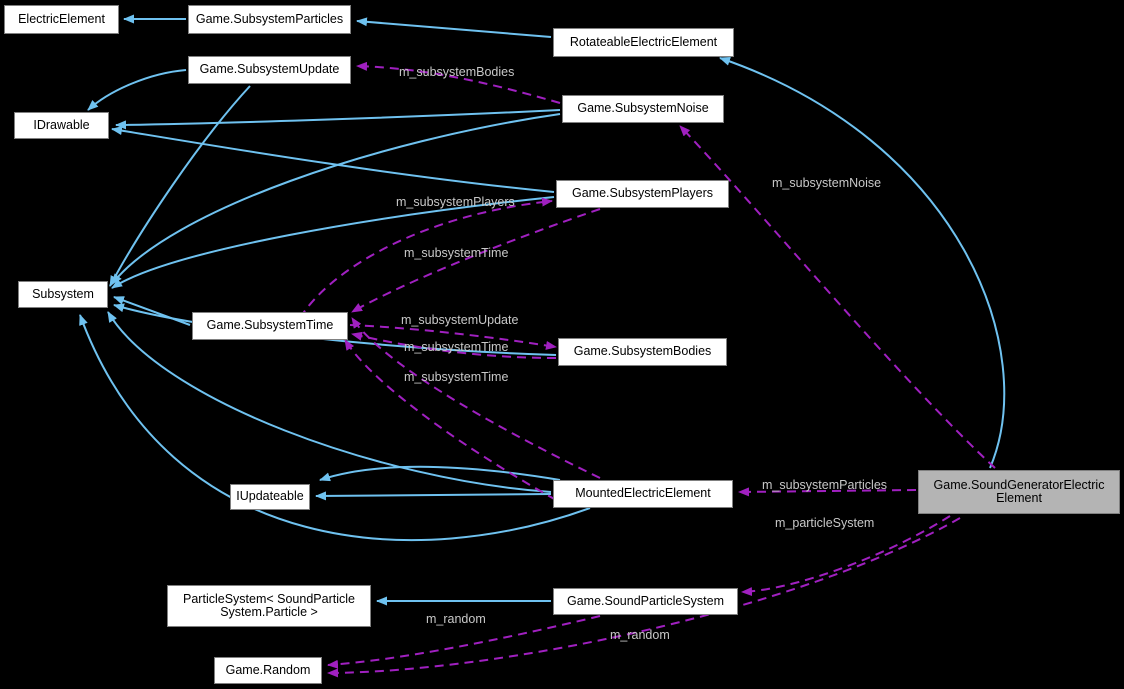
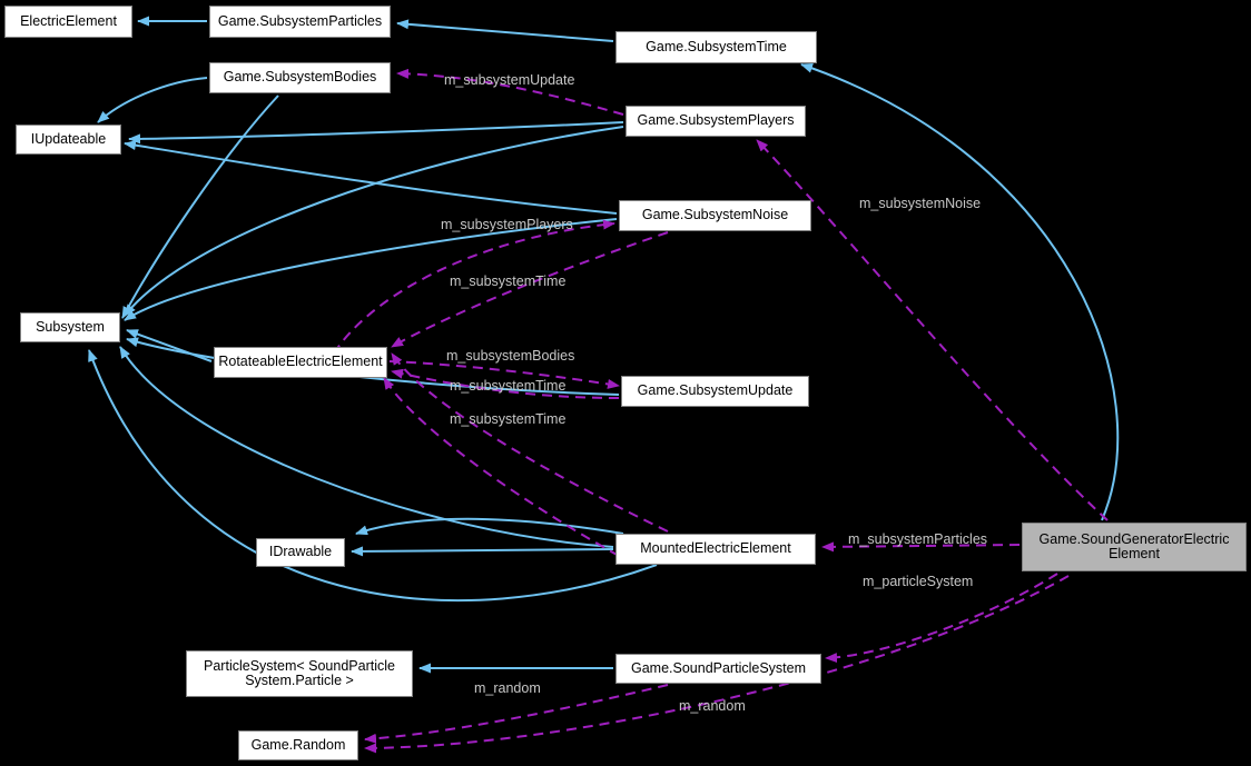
  ElectricElement
  Game.SubsystemParticles
- RotateableElectricElement
+ Game.SubsystemTime
- Game.SubsystemUpdate
+ Game.SubsystemBodies
- Game.SubsystemNoise
+ Game.SubsystemPlayers
- IDrawable
+ IUpdateable
- Game.SubsystemPlayers
+ Game.SubsystemNoise
  Subsystem
- Game.SubsystemTime
+ RotateableElectricElement
- Game.SubsystemBodies
+ Game.SubsystemUpdate
- IUpdateable
+ IDrawable
  MountedElectricElement
  Game.SoundGeneratorElectric
  Element
  ParticleSystem< SoundParticle
  System.Particle >
  Game.SoundParticleSystem
  Game.Random
- m_subsystemBodies
+ m_subsystemUpdate
  m_subsystemNoise
  m_subsystemPlayers
  m_subsystemTime
- m_subsystemUpdate
+ m_subsystemBodies
  m_subsystemTime
  m_subsystemTime
  m_subsystemParticles
  m_particleSystem
  m_random
  m_random
